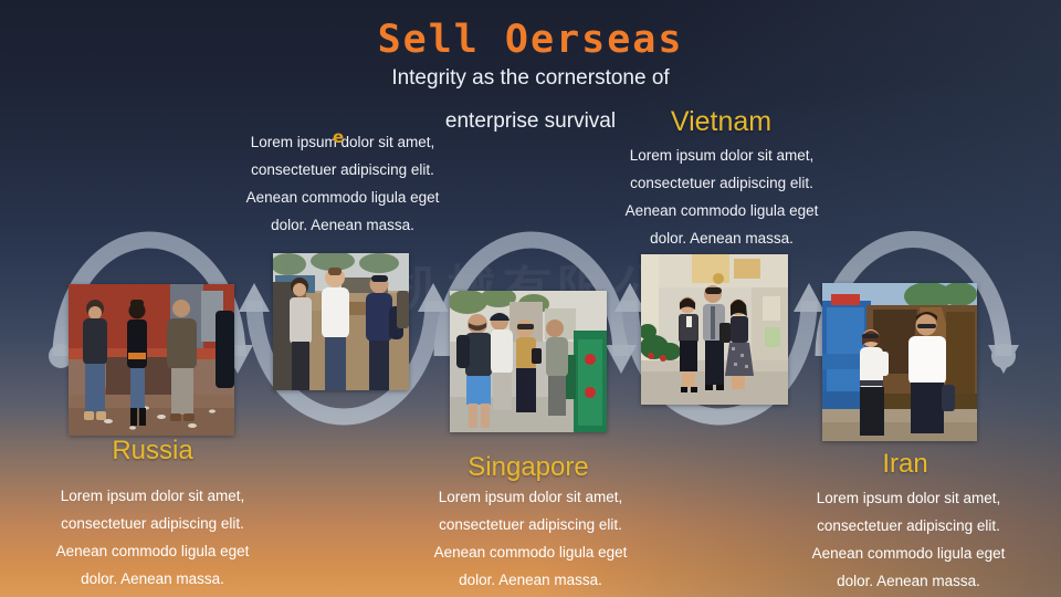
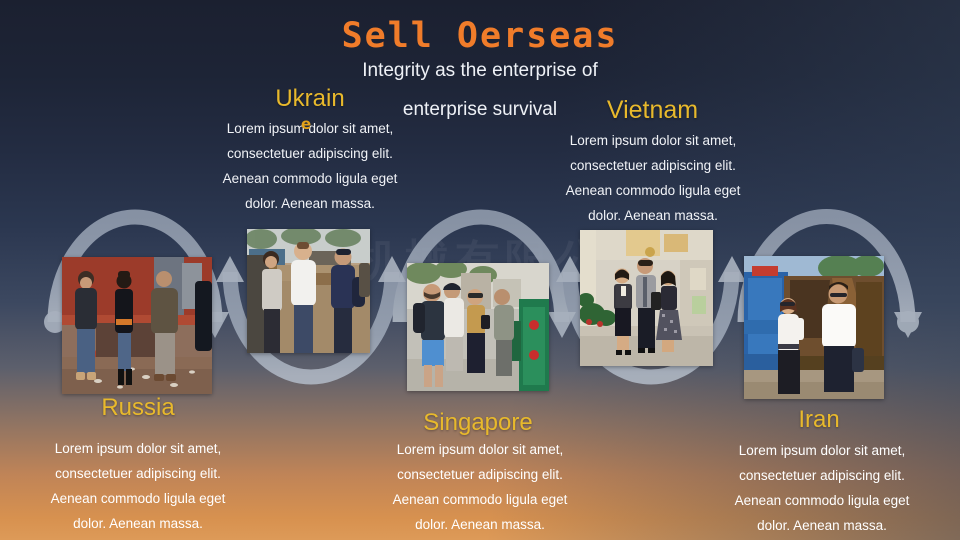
  机械有限
  Sell Oerseas
- Integrity as the cornerstone of
+ Integrity as the enterprise of
  enterprise survival
+ Ukrain
  Lorem ipsum dolor sit amet,
  consectetuer adipiscing elit.
  Aenean commodo ligula eget
  dolor. Aenean massa.
  e
  Vietnam
  Lorem ipsum dolor sit amet,
  consectetuer adipiscing elit.
  Aenean commodo ligula eget
  dolor. Aenean massa.
  Russia
  Lorem ipsum dolor sit amet,
  consectetuer adipiscing elit.
  Aenean commodo ligula eget
  dolor. Aenean massa.
  Singapore
  Lorem ipsum dolor sit amet,
  consectetuer adipiscing elit.
  Aenean commodo ligula eget
  dolor. Aenean massa.
  Iran
  Lorem ipsum dolor sit amet,
  consectetuer adipiscing elit.
  Aenean commodo ligula eget
  dolor. Aenean massa.
